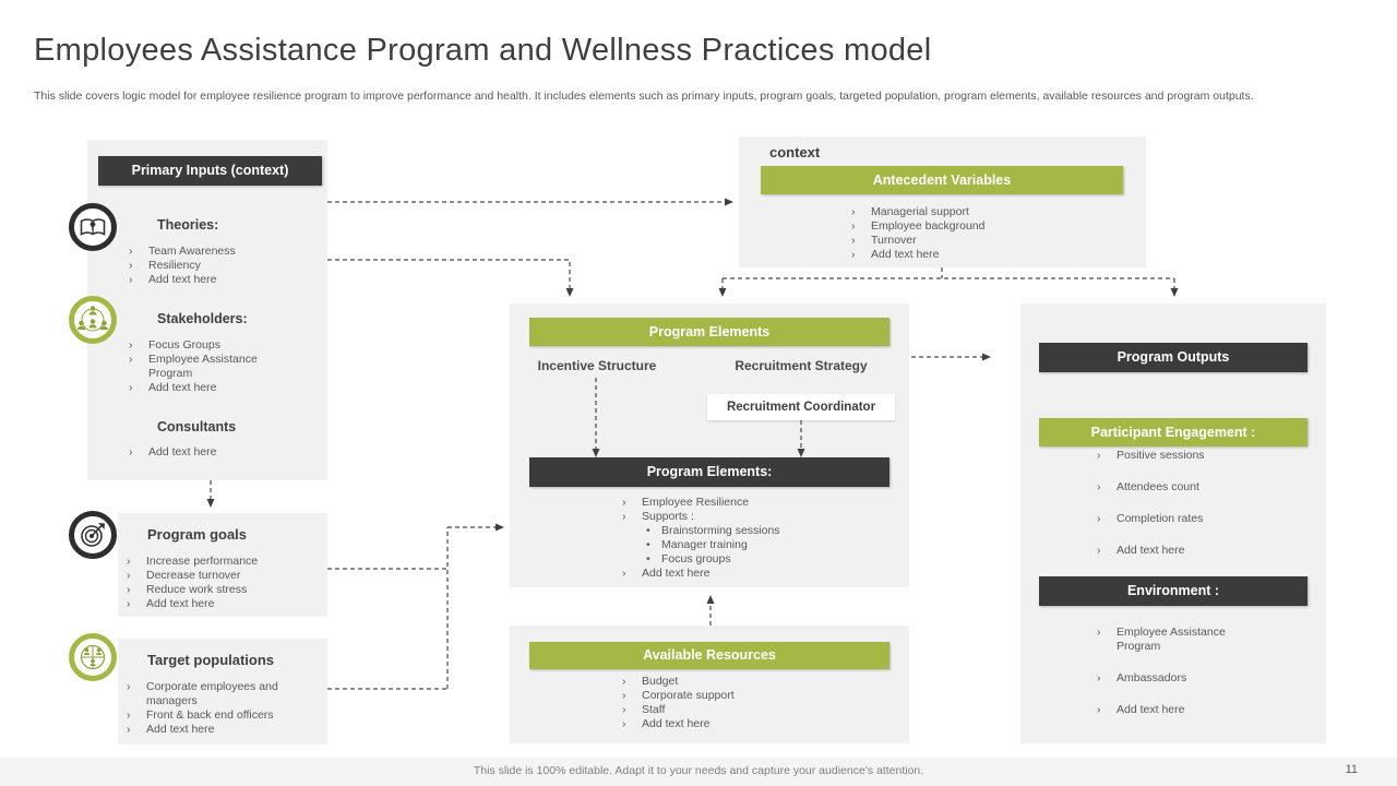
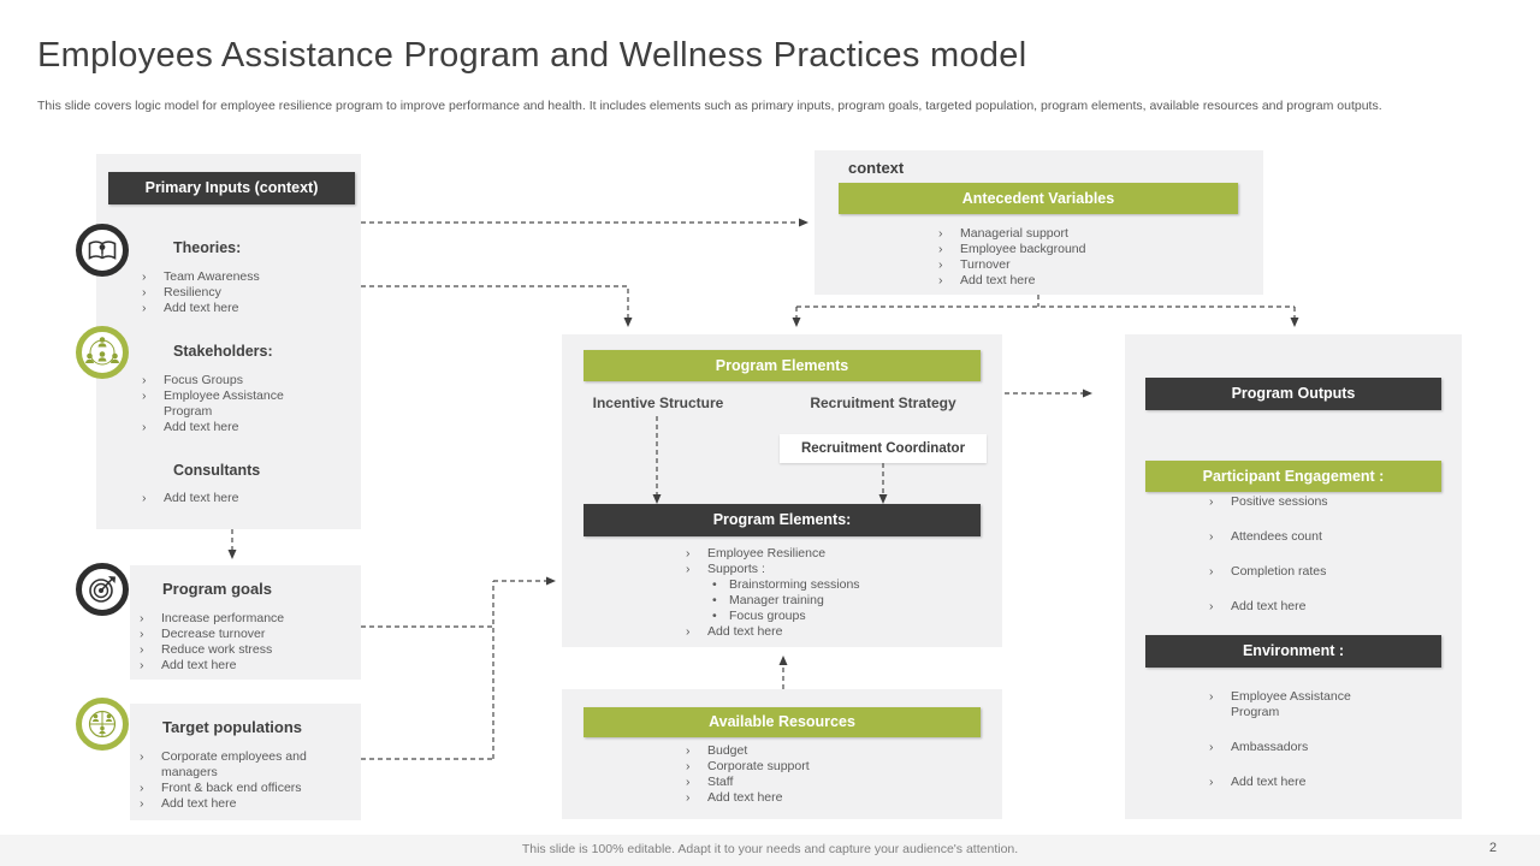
  Employees Assistance Program and Wellness Practices model
  This slide covers logic model for employee resilience program to improve performance and health. It includes elements such as primary inputs, program goals, targeted population, program elements, available resources and program outputs.
  Primary Inputs (context)
  Theories:
  Team Awareness
  Resiliency
  Add text here
  Stakeholders:
  Focus Groups
  Employee Assistance Program
  Add text here
  Consultants
  Add text here
  Program goals
  Increase performance
  Decrease turnover
  Reduce work stress
  Add text here
  Target populations
  Corporate employees and managers
  Front & back end officers
  Add text here
  context
  Antecedent Variables
  Managerial support
  Employee background
  Turnover
  Add text here
  Program Elements
  Incentive Structure
  Recruitment Strategy
  Recruitment Coordinator
  Program Elements:
  Employee Resilience
  Supports :
  Brainstorming sessions
  Manager training
  Focus groups
  Add text here
  Available Resources
  Budget
  Corporate support
  Staff
  Add text here
  Program Outputs
  Participant Engagement :
  Positive sessions
  Attendees count
  Completion rates
  Add text here
  Environment :
  Employee Assistance Program
  Ambassadors
  Add text here
  This slide is 100% editable. Adapt it to your needs and capture your audience's attention.
- 11
+ 2
